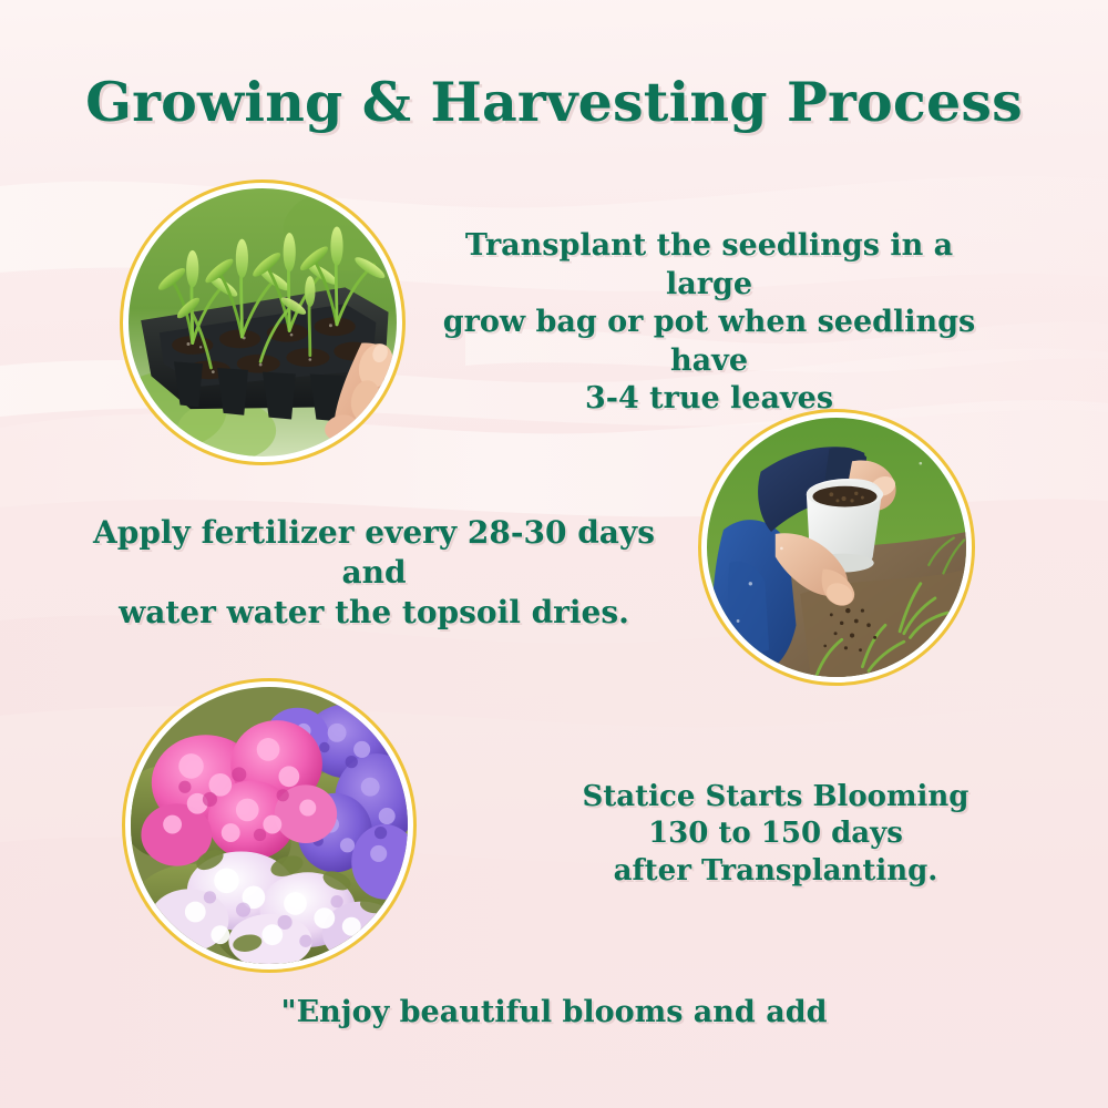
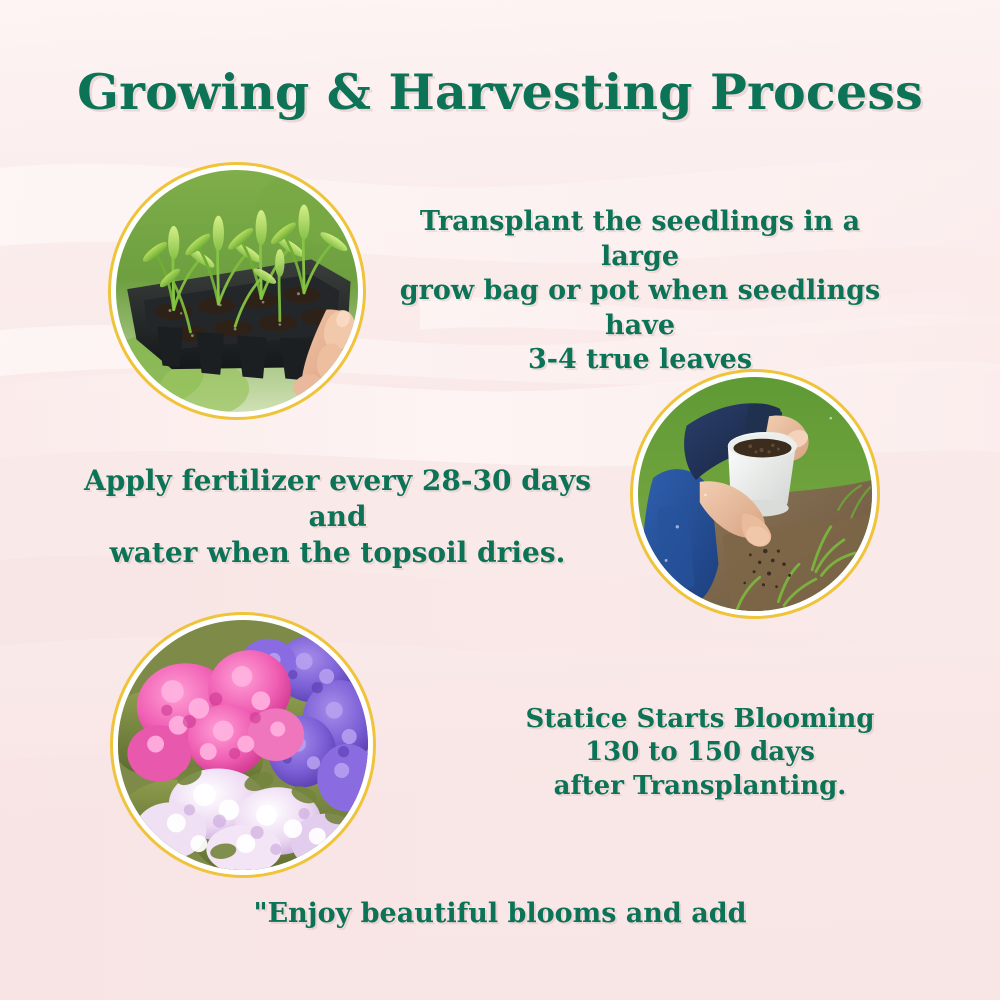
  Growing & Harvesting Process
  Transplant the seedlings in a large
  grow bag or pot when seedlings have
  3-4 true leaves
  Apply fertilizer every 28-30 days and
- water water the topsoil dries.
+ water when the topsoil dries.
  Statice Starts Blooming
  130 to 150 days
  after Transplanting.
  "Enjoy beautiful blooms and add
